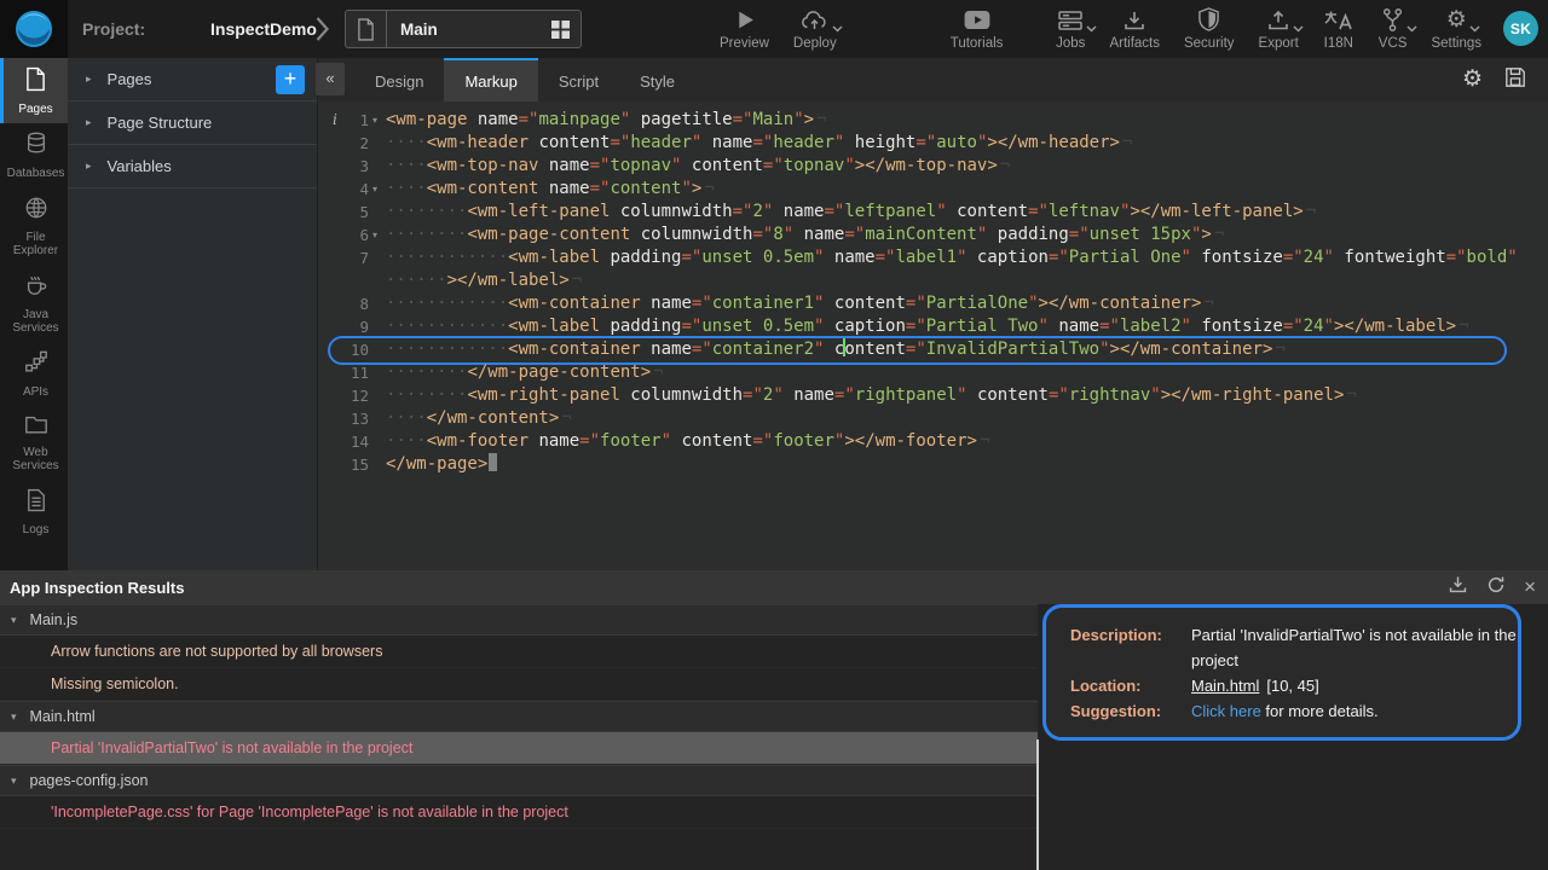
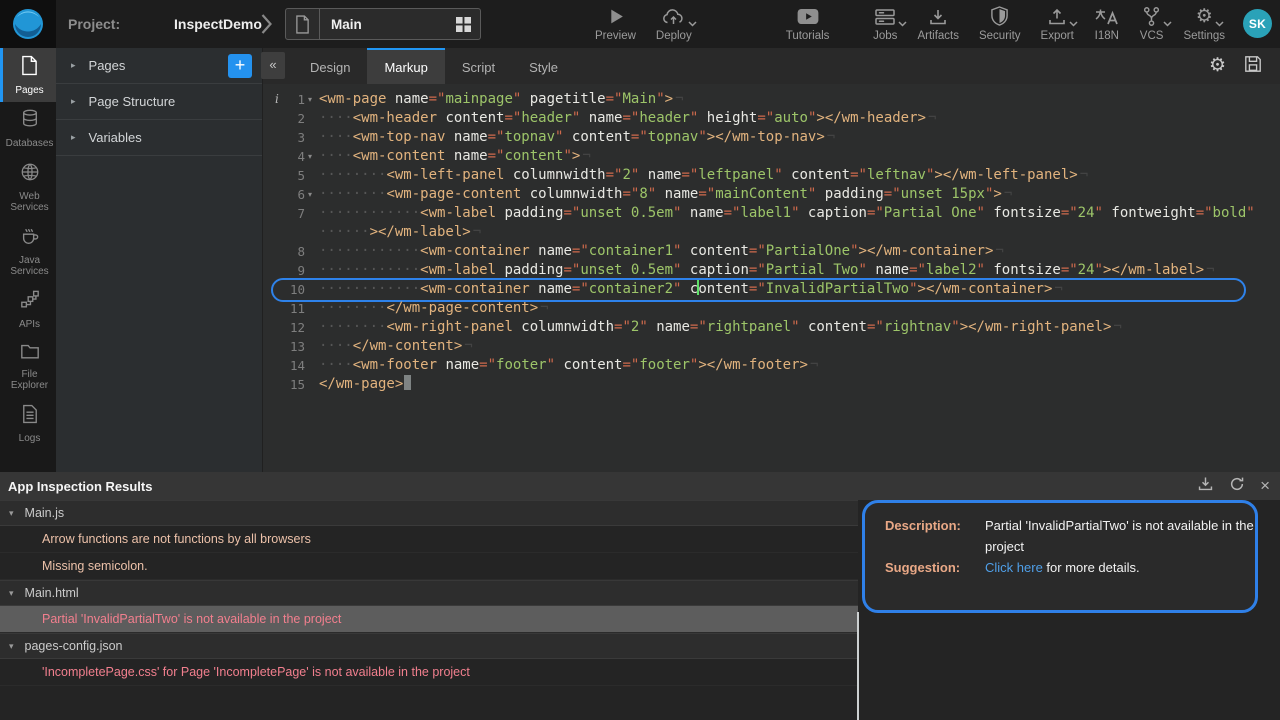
  Project:
  InspectDemo
  Main
  Preview
  Deploy
  Tutorials
  Jobs
  Artifacts
  Security
  Export
  I18N
  VCS
  ⚙
  Settings
  SK
  Pages
  Databases
- File Explorer
+ Web Services
  Java Services
  APIs
- Web Services
+ File Explorer
  Logs
  ▸
  Pages
  +
  ▸
  Page Structure
  ▸
  Variables
  «
  Design
  Markup
  Script
  Style
  ⚙
  i
  1
  ▾
  <wm-page name="mainpage" pagetitle="Main">
  2
  ····<wm-header content="header" name="header" height="auto"></wm-header>
  3
  ····<wm-top-nav name="topnav" content="topnav"></wm-top-nav>
  4
  ▾
  ····<wm-content name="content">
  5
  ········<wm-left-panel columnwidth="2" name="leftpanel" content="leftnav"></wm-left-panel>
  6
  ▾
  ········<wm-page-content columnwidth="8" name="mainContent" padding="unset 15px">
  7
  ············<wm-label padding="unset 0.5em" name="label1" caption="Partial One" fontsize="24" fontweight="bold"
  ······></wm-label>
  8
  ············<wm-container name="container1" content="PartialOne"></wm-container>
  9
  ············<wm-label padding="unset 0.5em" caption="Partial Two" name="label2" fontsize="24"></wm-label> ¬
  10
  ············<wm-container name="container2" content="InvalidPartialTwo"></wm-container>
  11
  ········</wm-page-content> ¬
  12
  ········<wm-right-panel columnwidth="2" name="rightpanel" content="rightnav"></wm-right-panel>
  13
  ····</wm-content>
  14
  ····<wm-footer name="footer" content="footer"></wm-footer>
  15
  </wm-page>
  App Inspection Results
  ×
  ▾
  Main.js
- Arrow functions are not supported by all browsers
+ Arrow functions are not functions by all browsers
  Missing semicolon.
  ▾
  Main.html
  Partial 'InvalidPartialTwo' is not available in the project
  ▾
  pages-config.json
  'IncompletePage.css' for Page 'IncompletePage' is not available in the project
  Description:
  Partial 'InvalidPartialTwo' is not available in the project
- Location:
- Main.html [10, 45]
  Suggestion:
  Click here for more details.
